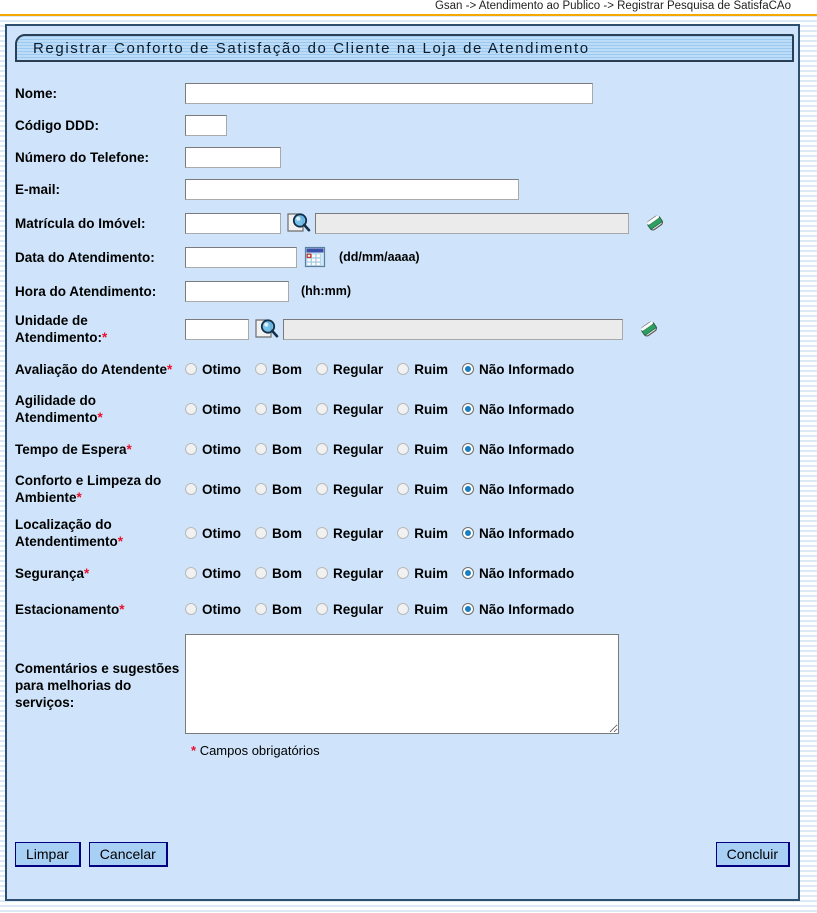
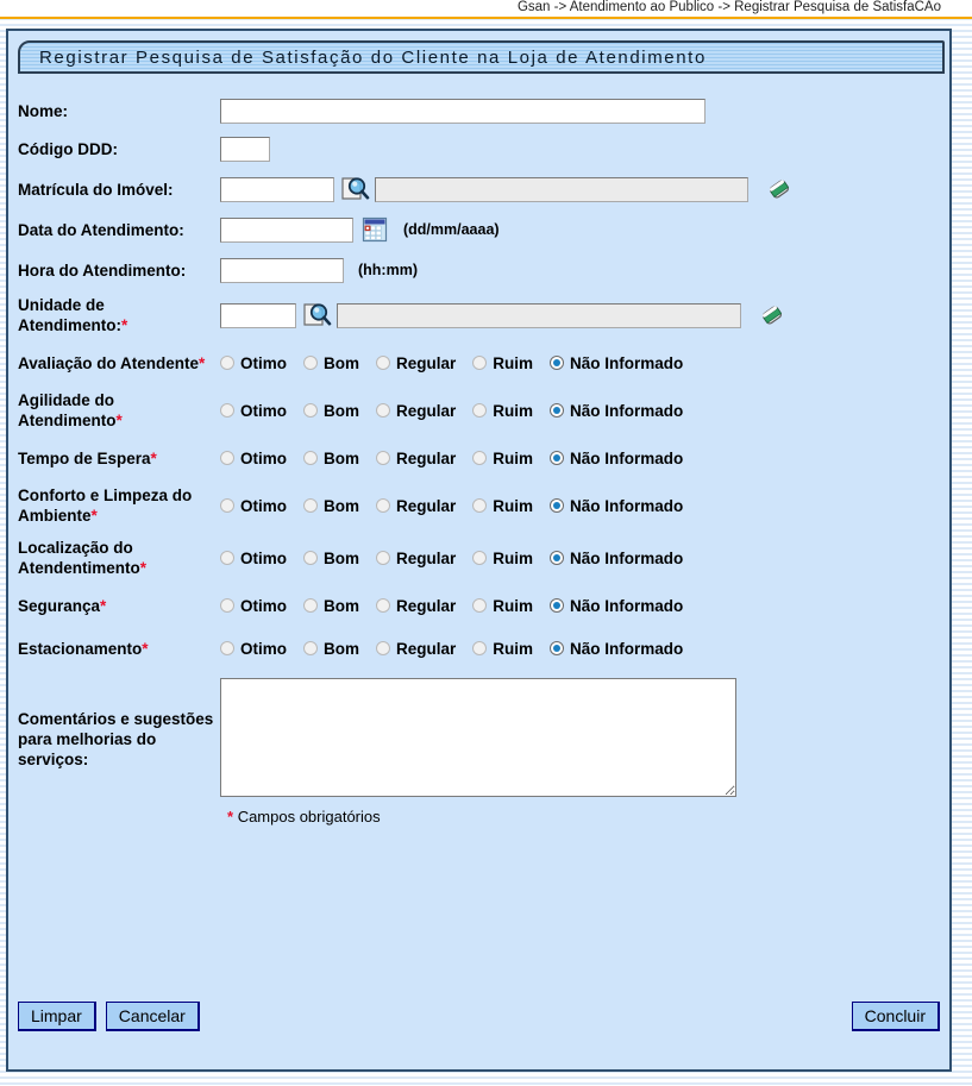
  Gsan -> Atendimento ao Publico -> Registrar Pesquisa de SatisfaCAo
- Registrar Conforto de Satisfação do Cliente na Loja de Atendimento
+ Registrar Pesquisa de Satisfação do Cliente na Loja de Atendimento
  Nome:
  Código DDD:
- Número do Telefone:
- E-mail:
  Matrícula do Imóvel:
  Data do Atendimento:
  (dd/mm/aaaa)
  Hora do Atendimento:
  (hh:mm)
  Unidade de Atendimento:*
  Avaliação do Atendente*
  Otimo
  Bom
  Regular
  Ruim
  Não Informado
  Agilidade do Atendimento*
  Otimo
  Bom
  Regular
  Ruim
  Não Informado
  Tempo de Espera*
  Otimo
  Bom
  Regular
  Ruim
  Não Informado
  Conforto e Limpeza do Ambiente*
  Otimo
  Bom
  Regular
  Ruim
  Não Informado
  Localização do Atendentimento*
  Otimo
  Bom
  Regular
  Ruim
  Não Informado
  Segurança*
  Otimo
  Bom
  Regular
  Ruim
  Não Informado
  Estacionamento*
  Otimo
  Bom
  Regular
  Ruim
  Não Informado
  Comentários e sugestões para melhorias do serviços:
  * Campos obrigatórios
  Limpar
  Cancelar
  Concluir
